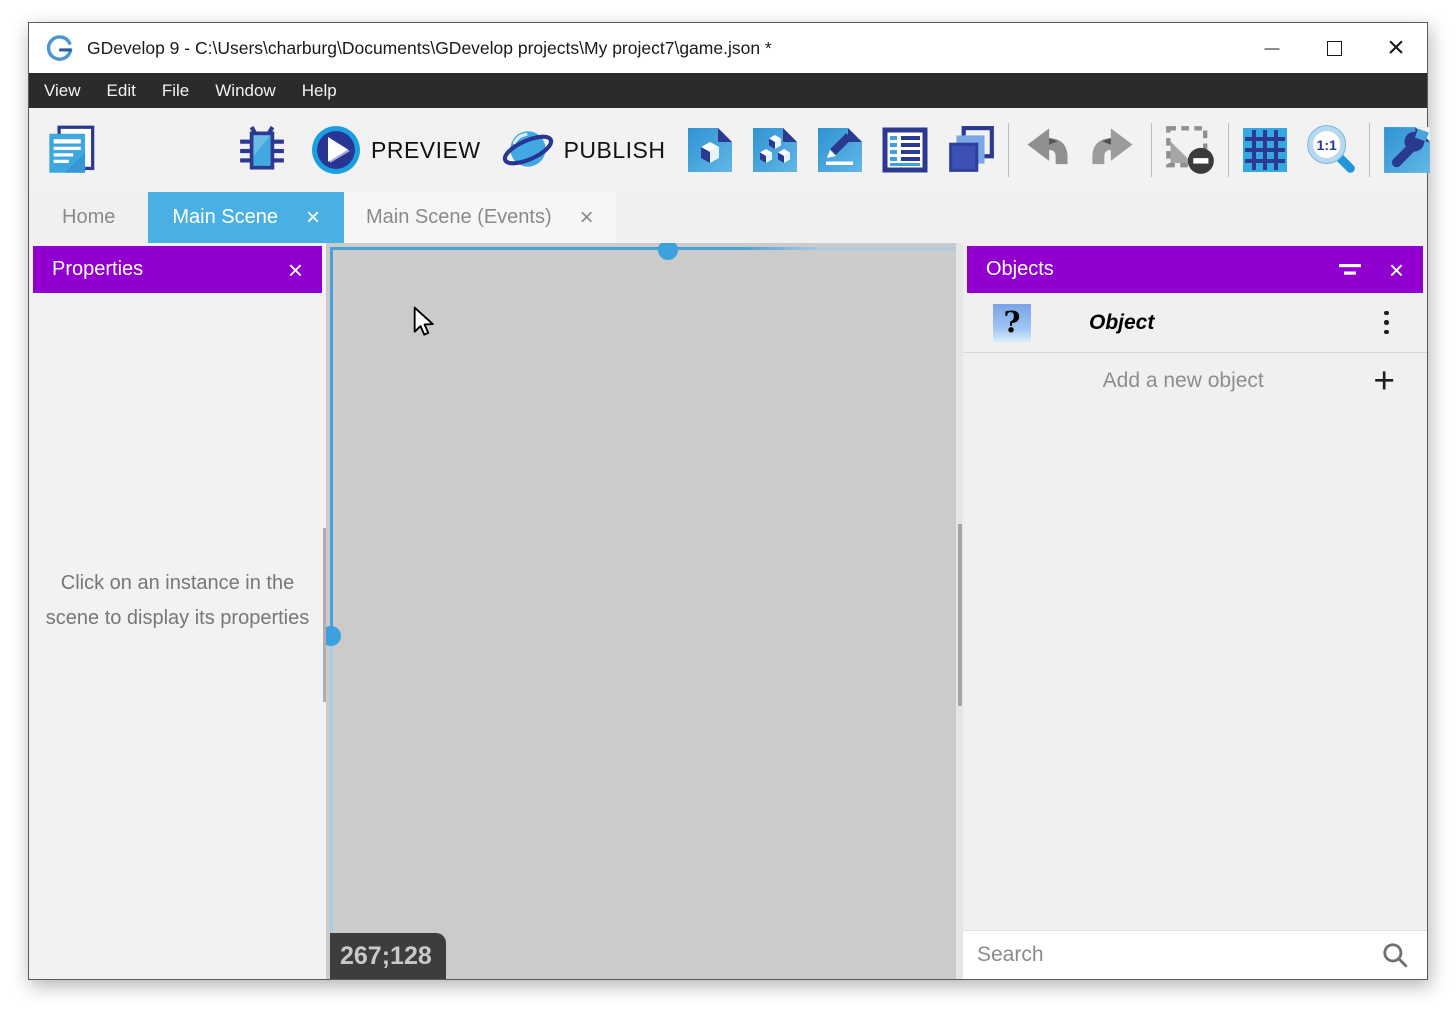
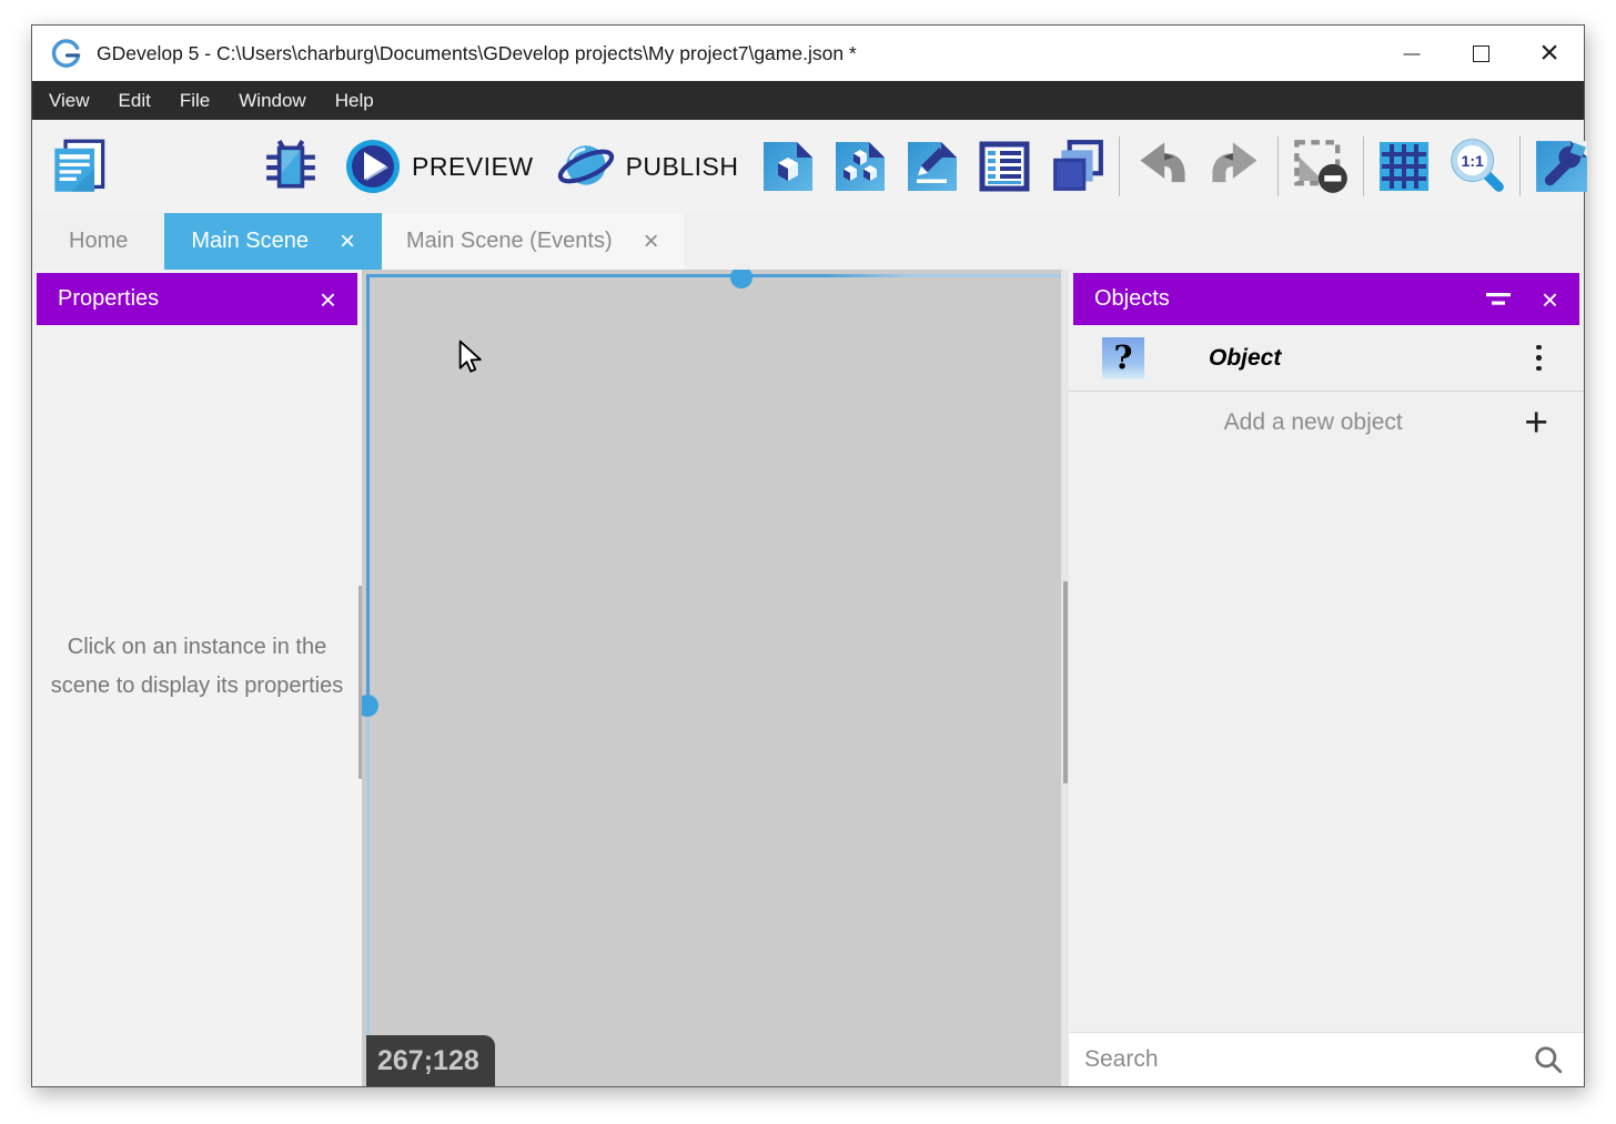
- GDevelop 9 - C:\Users\charburg\Documents\GDevelop projects\My project7\game.json *
+ GDevelop 5 - C:\Users\charburg\Documents\GDevelop projects\My project7\game.json *
  —
  ×
  View
  Edit
  File
  Window
  Help
  PREVIEW
  PUBLISH
  1:1
  Home
  Main Scene
  ×
  Main Scene (Events)
  ×
  Properties
  ×
  Click on an instance in the scene to display its properties
  267;128
  Objects
  ×
  ?
  Object
  Add a new object
  +
  Search
